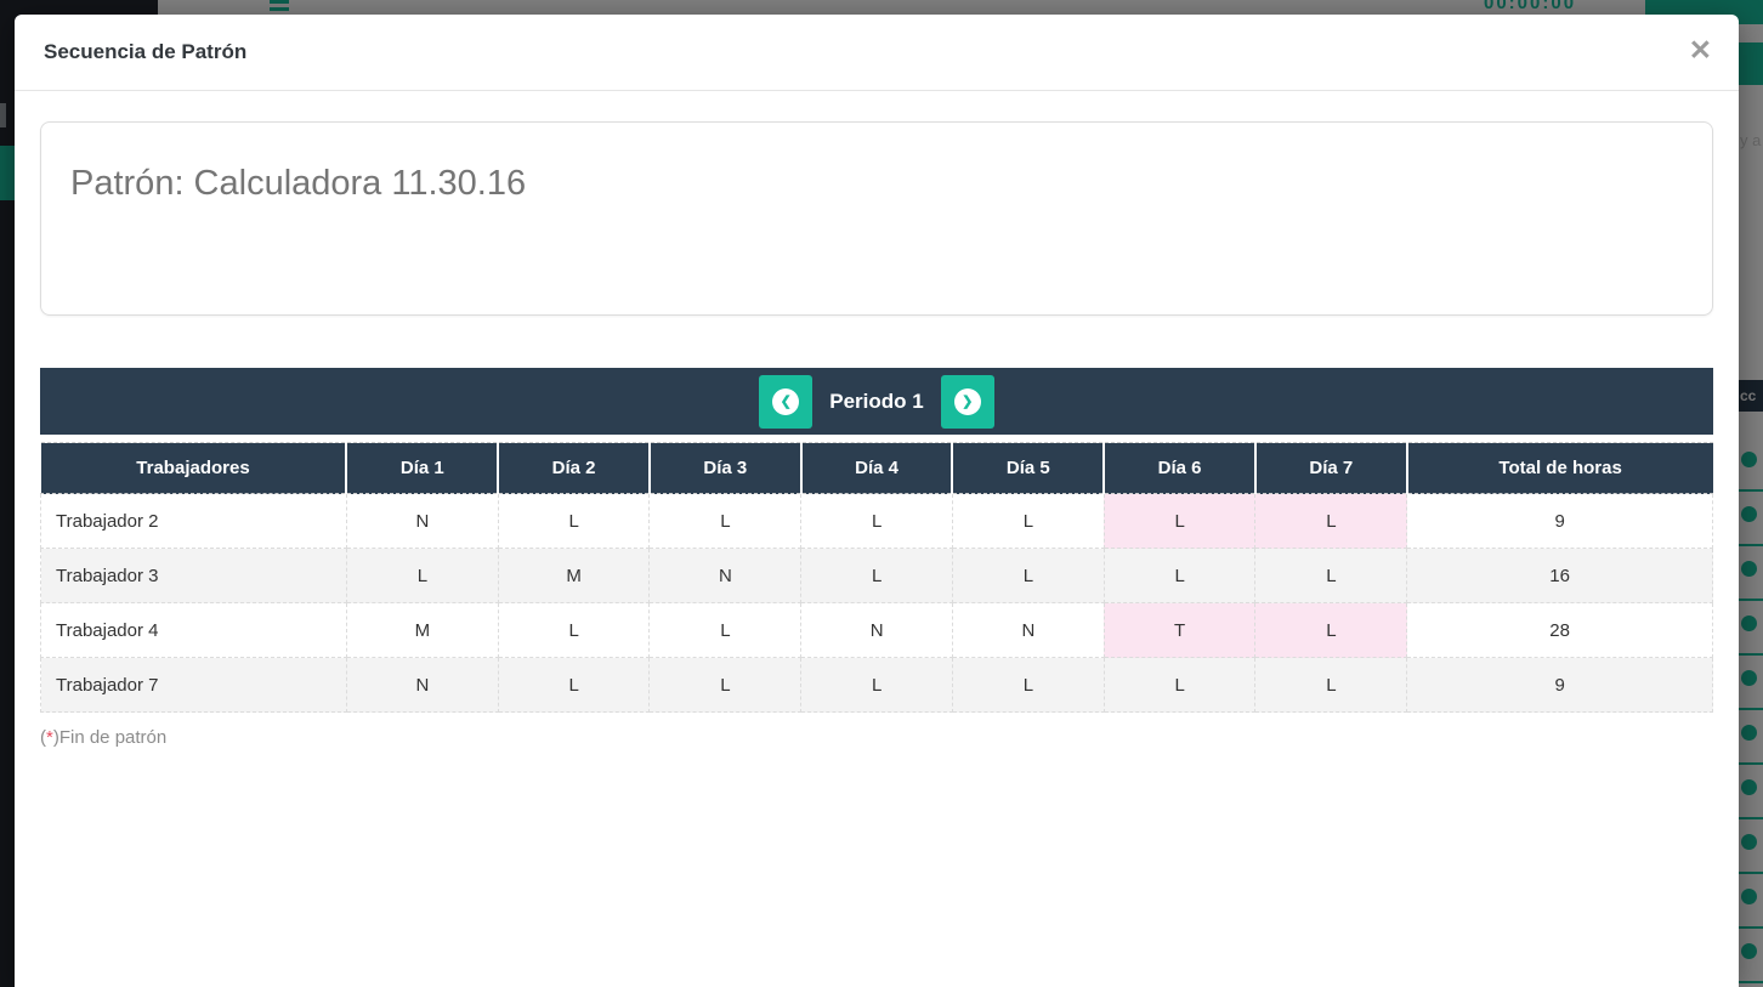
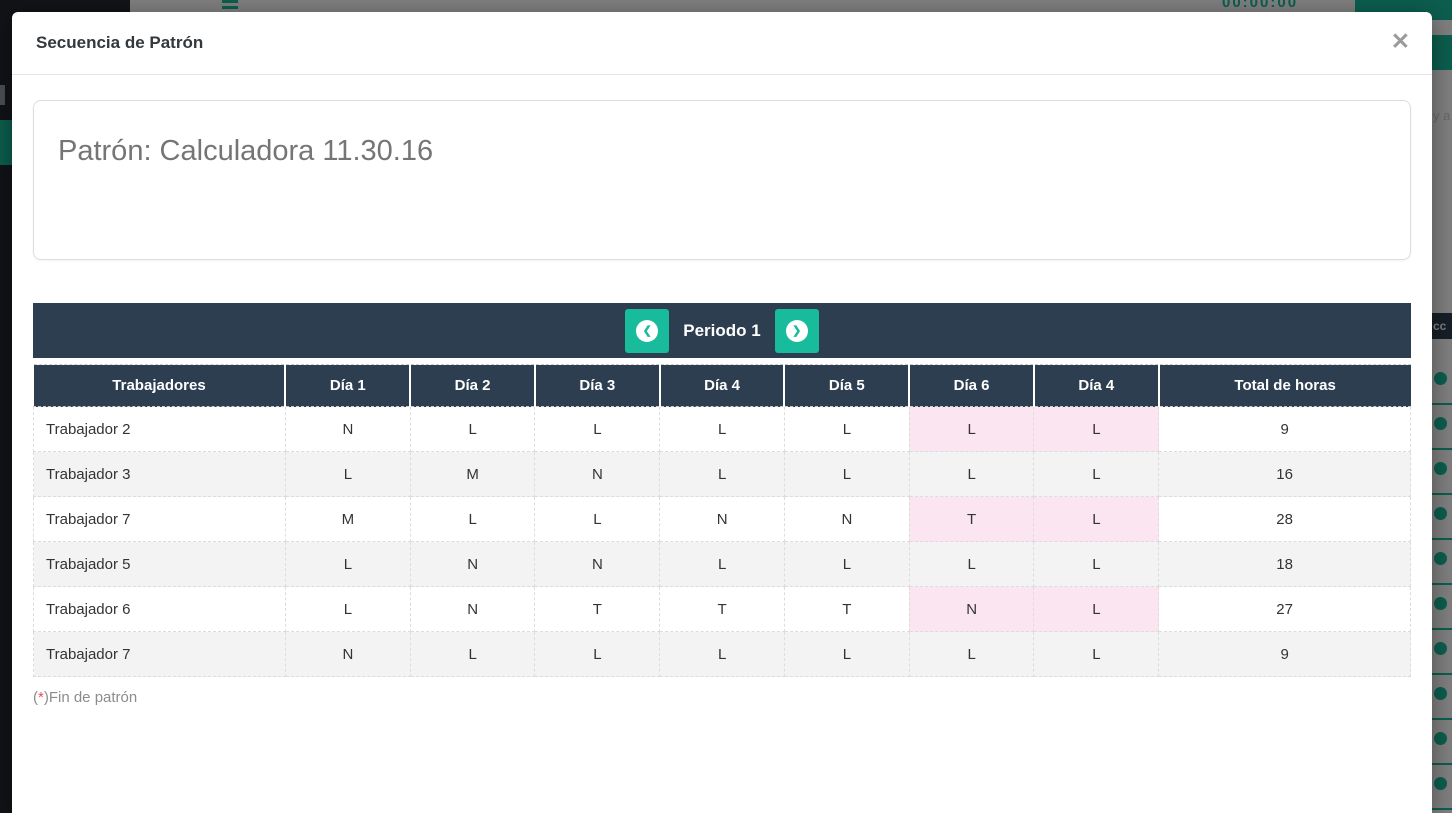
  00:00:00
  y a
  cc
  Secuencia de Patrón
  ✕
  Patrón: Calculadora 11.30.16
  ❮
  Periodo 1
  ❯
- Trabajadores	Día 1	Día 2	Día 3	Día 4	Día 5	Día 6	Día 7	Total de horas
+ Trabajadores	Día 1	Día 2	Día 3	Día 4	Día 5	Día 6	Día 4	Total de horas
  Trabajador 2	N	L	L	L	L	L	L	9
  Trabajador 3	L	M	N	L	L	L	L	16
- Trabajador 4	M	L	L	N	N	T	L	28
+ Trabajador 7	M	L	L	N	N	T	L	28
+ Trabajador 5	L	N	N	L	L	L	L	18
+ Trabajador 6	L	N	T	T	T	N	L	27
  Trabajador 7	N	L	L	L	L	L	L	9
  (*)Fin de patrón
